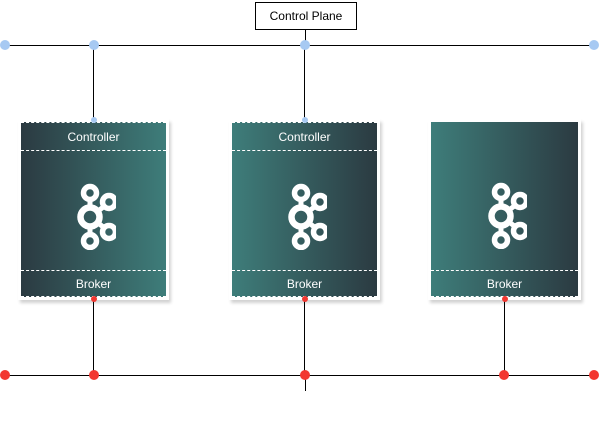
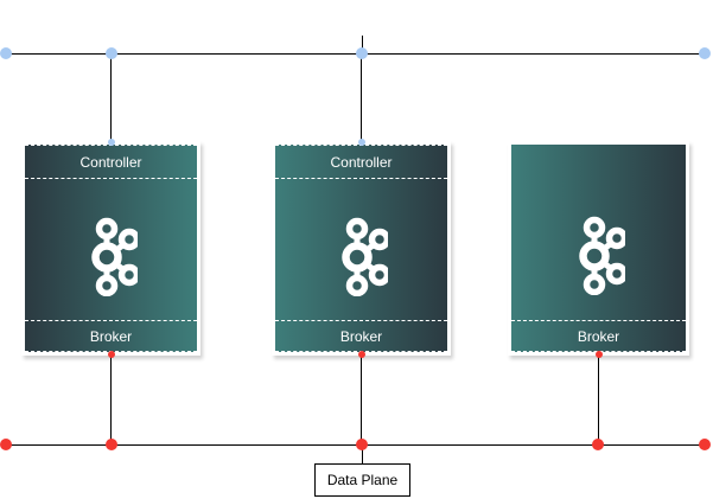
- Control Plane
  Controller
  Broker
  Controller
  Broker
  Broker
+ Data Plane
